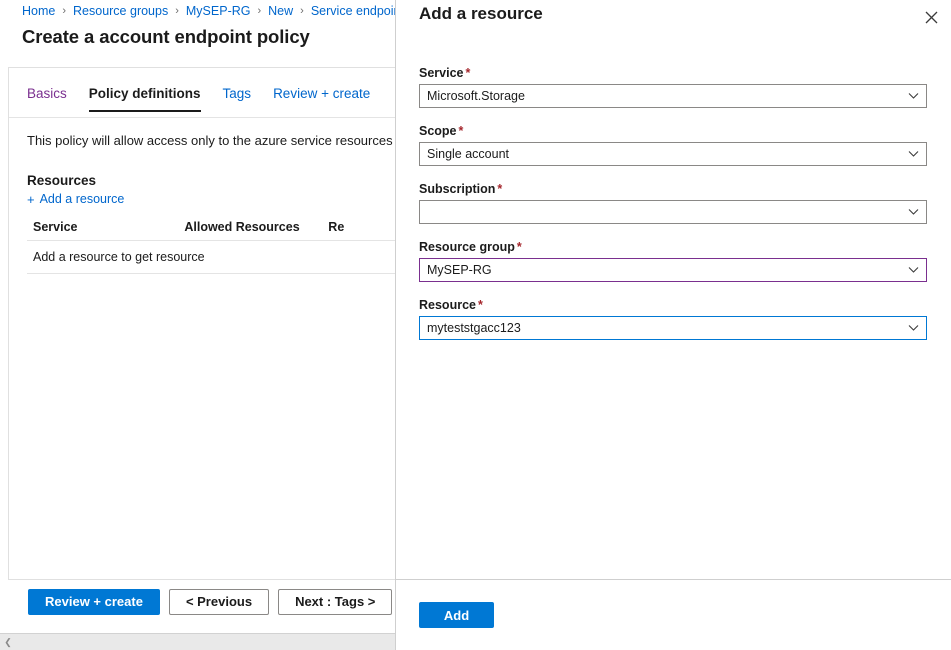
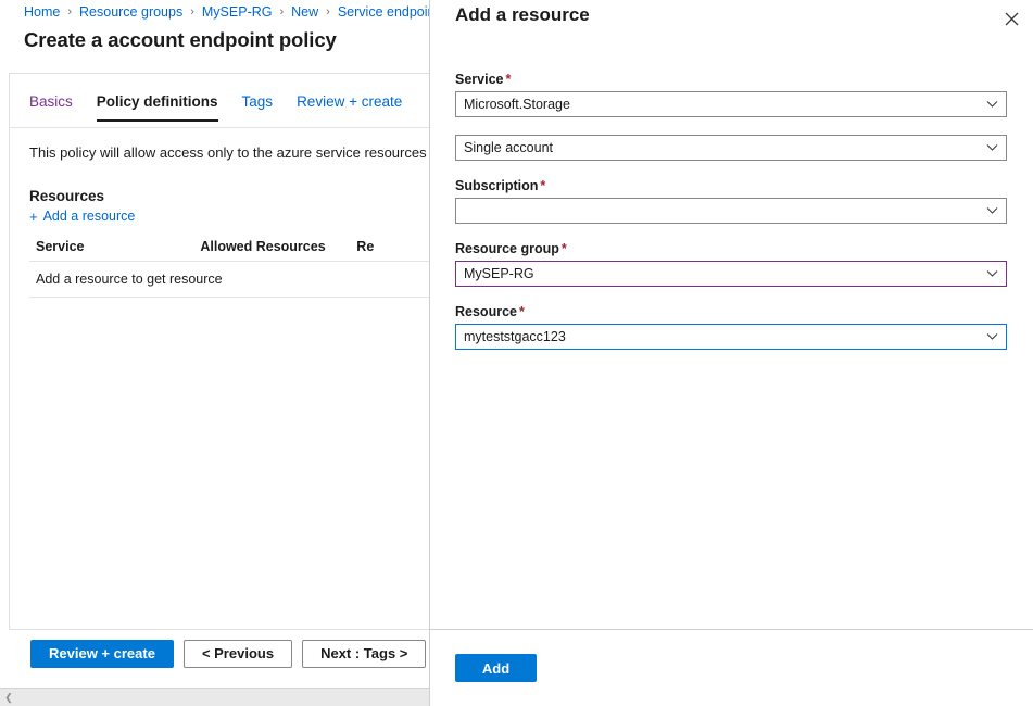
  Home
  ›
  Resource groups
  ›
  MySEP-RG
  ›
  New
  ›
  Service endpoi
  Create a account endpoint policy
  Basics
  Policy definitions
  Tags
  Review + create
  This policy will allow access only to the azure service resources
  Resources
  +
  Add a resource
  Service
  Allowed Resources
  Re
  Add a resource to get resource
  Review + create
  < Previous
  Next : Tags >
  ❮
  Add a resource
  Service *
  Microsoft.Storage
- Scope *
  Single account
  Subscription *
  Resource group *
  MySEP-RG
  Resource *
  myteststgacc123
  Add
